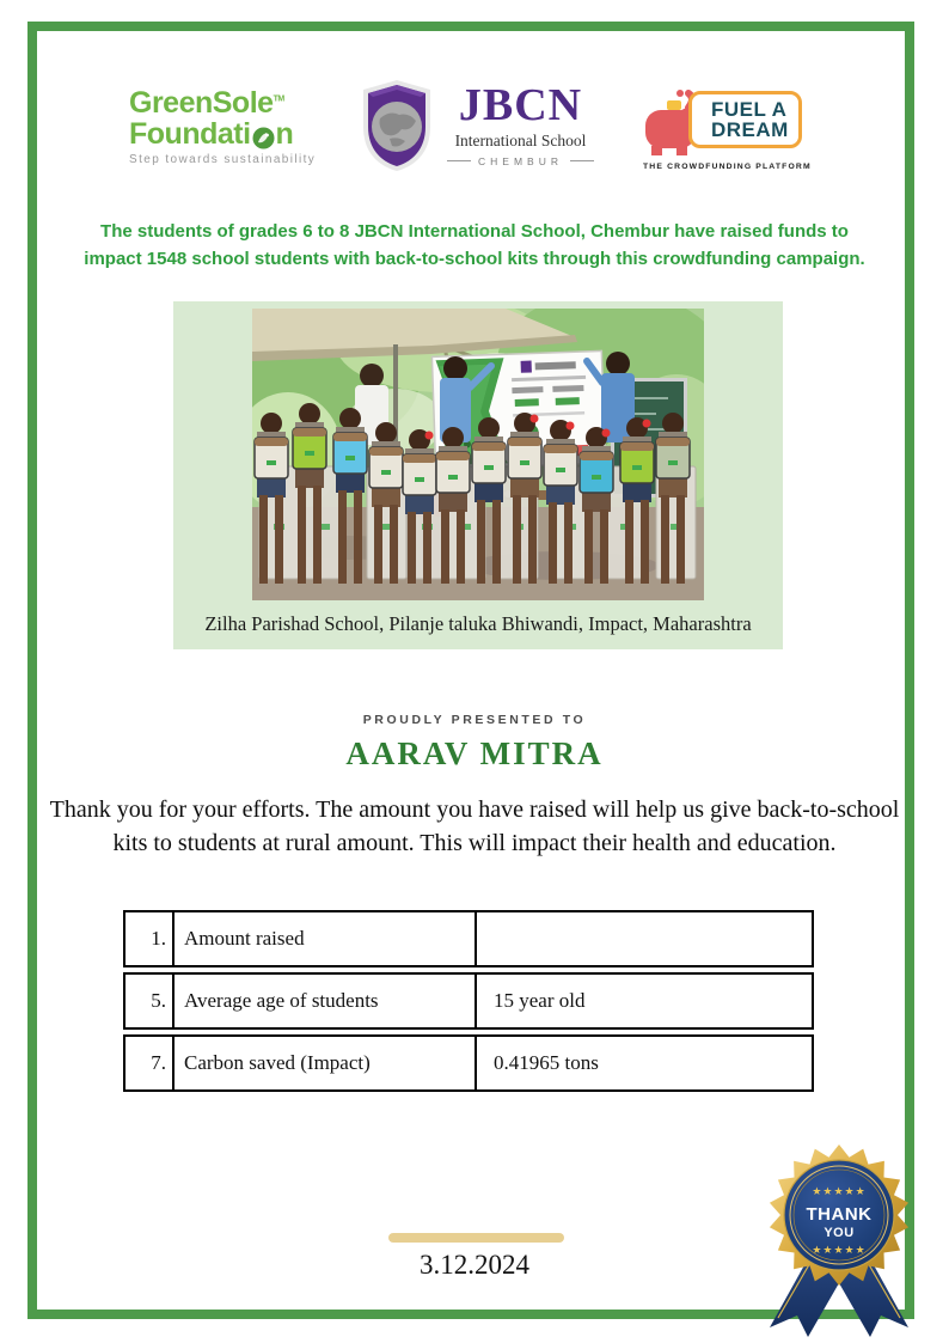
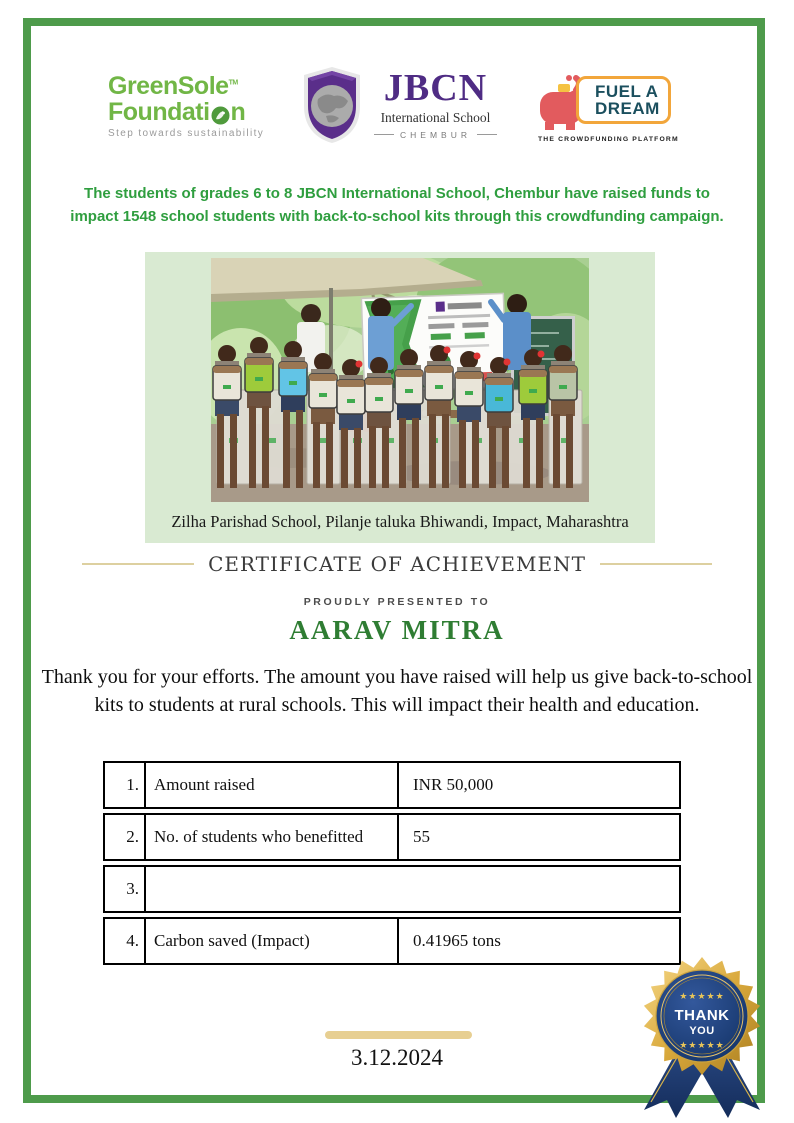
  GreenSole
  Foundati
  n
  Step towards sustainability
  JBCN
  International School
  CHEMBUR
  FUEL A
  DREAM
  The students of grades 6 to 8 JBCN International School, Chembur have raised funds to impact 1548 school students with back-to-school kits through this crowdfunding campaign.
  Zilha Parishad School, Pilanje taluka Bhiwandi, Impact, Maharashtra
+ CERTIFICATE OF ACHIEVEMENT
  PROUDLY PRESENTED TO
  AARAV MITRA
- Thank you for your efforts. The amount you have raised will help us give back-to-school kits to students at rural amount. This will impact their health and education.
+ Thank you for your efforts. The amount you have raised will help us give back-to-school kits to students at rural schools. This will impact their health and education.
  1.
  Amount raised
+ INR 50,000
+ 2.
+ No. of students who benefitted
+ 55
- 5.
+ 3.
- Average age of students
- 15 year old
- 7.
+ 4.
  Carbon saved (Impact)
  0.41965 tons
  ★★★★★
  THANK
  YOU
  ★★★★★
  3.12.2024
